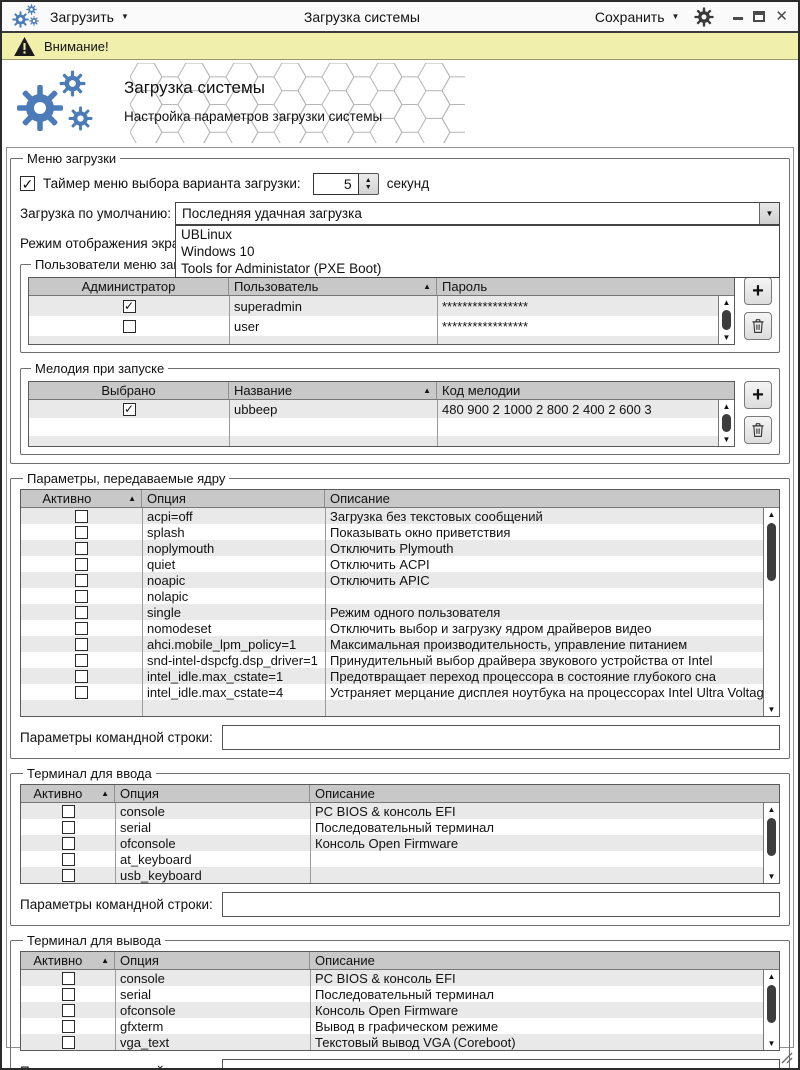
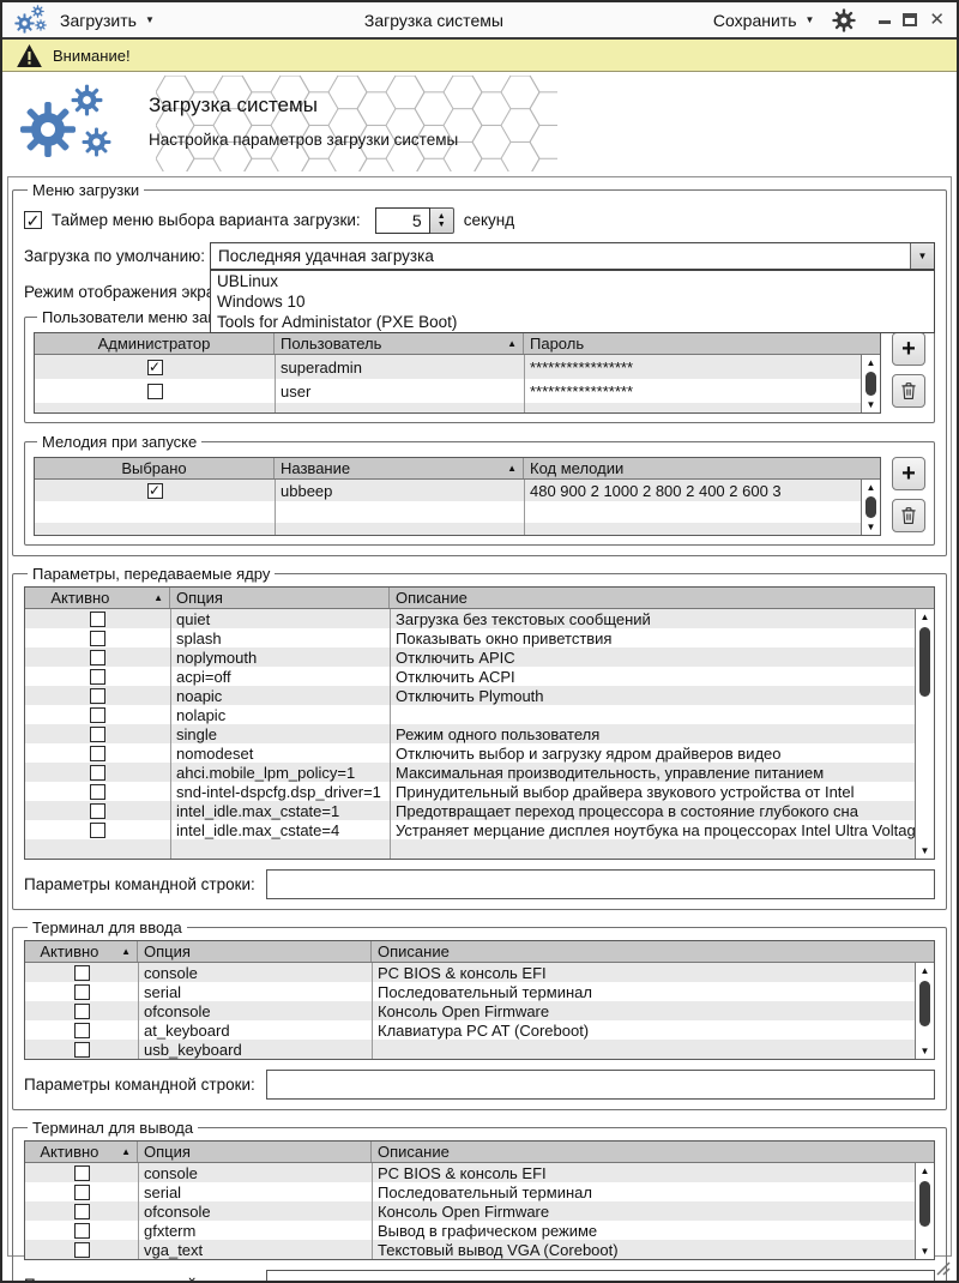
  Загрузить
  ▼
  Загрузка системы
  Сохранить
  ▼
  ✕
  Внимание!
  Загрузка системы
  Настройка параметров загрузки системы
  Меню загрузки
  ✓
  Таймер меню выбора варианта загрузки:
  5
  секунд
  Загрузка по умолчанию:
  Последняя удачная загрузка
  ▼
  UBLinux
  Windows 10
  Tools for Administator (PXE Boot)
  Режим отображения экр
  Пользователи меню за
  Администратор
  Пользователь
  ▲
  Пароль
  ✓
  superadmin
  *****************
  user
  *****************
  ▲
  ▼
  +
  Мелодия при запуске
  Выбрано
  Название
  ▲
  Код мелодии
  ✓
  ubbeep
  480 900 2 1000 2 800 2 400 2 600 3
  ▲
  ▼
  +
  Параметры, передаваемые ядру
  Активно
  ▲
  Опция
  Описание
- acpi=off
+ quiet
  Загрузка без текстовых сообщений
  splash
  Показывать окно приветствия
  noplymouth
- Отключить Plymouth
+ Отключить APIC
- quiet
+ acpi=off
  Отключить ACPI
  noapic
- Отключить APIC
+ Отключить Plymouth
  nolapic
  single
  Режим одного пользователя
  nomodeset
  Отключить выбор и загрузку ядром драйверов видео
  ahci.mobile_lpm_policy=1
  Максимальная производительность, управление питанием
  snd-intel-dspcfg.dsp_driver=1
  Принудительный выбор драйвера звукового устройства от Intel
  intel_idle.max_cstate=1
  Предотвращает переход процессора в состояние глубокого сна
  intel_idle.max_cstate=4
  Устраняет мерцание дисплея ноутбука на процессорах Intel Ultra Voltag
  ▲
  ▼
  Параметры командной строки:
  Терминал для ввода
  Активно
  ▲
  Опция
  Описание
  console
  PC BIOS & консоль EFI
  serial
  Последовательный терминал
  ofconsole
  Консоль Open Firmware
  at_keyboard
+ Клавиатура PC AT (Coreboot)
  usb_keyboard
  ▲
  ▼
  Параметры командной строки:
  Терминал для вывода
  Активно
  ▲
  Опция
  Описание
  console
  PC BIOS & консоль EFI
  serial
  Последовательный терминал
  ofconsole
  Консоль Open Firmware
  gfxterm
  Вывод в графическом режиме
  vga_text
  Текстовый вывод VGA (Coreboot)
  ▲
  ▼
